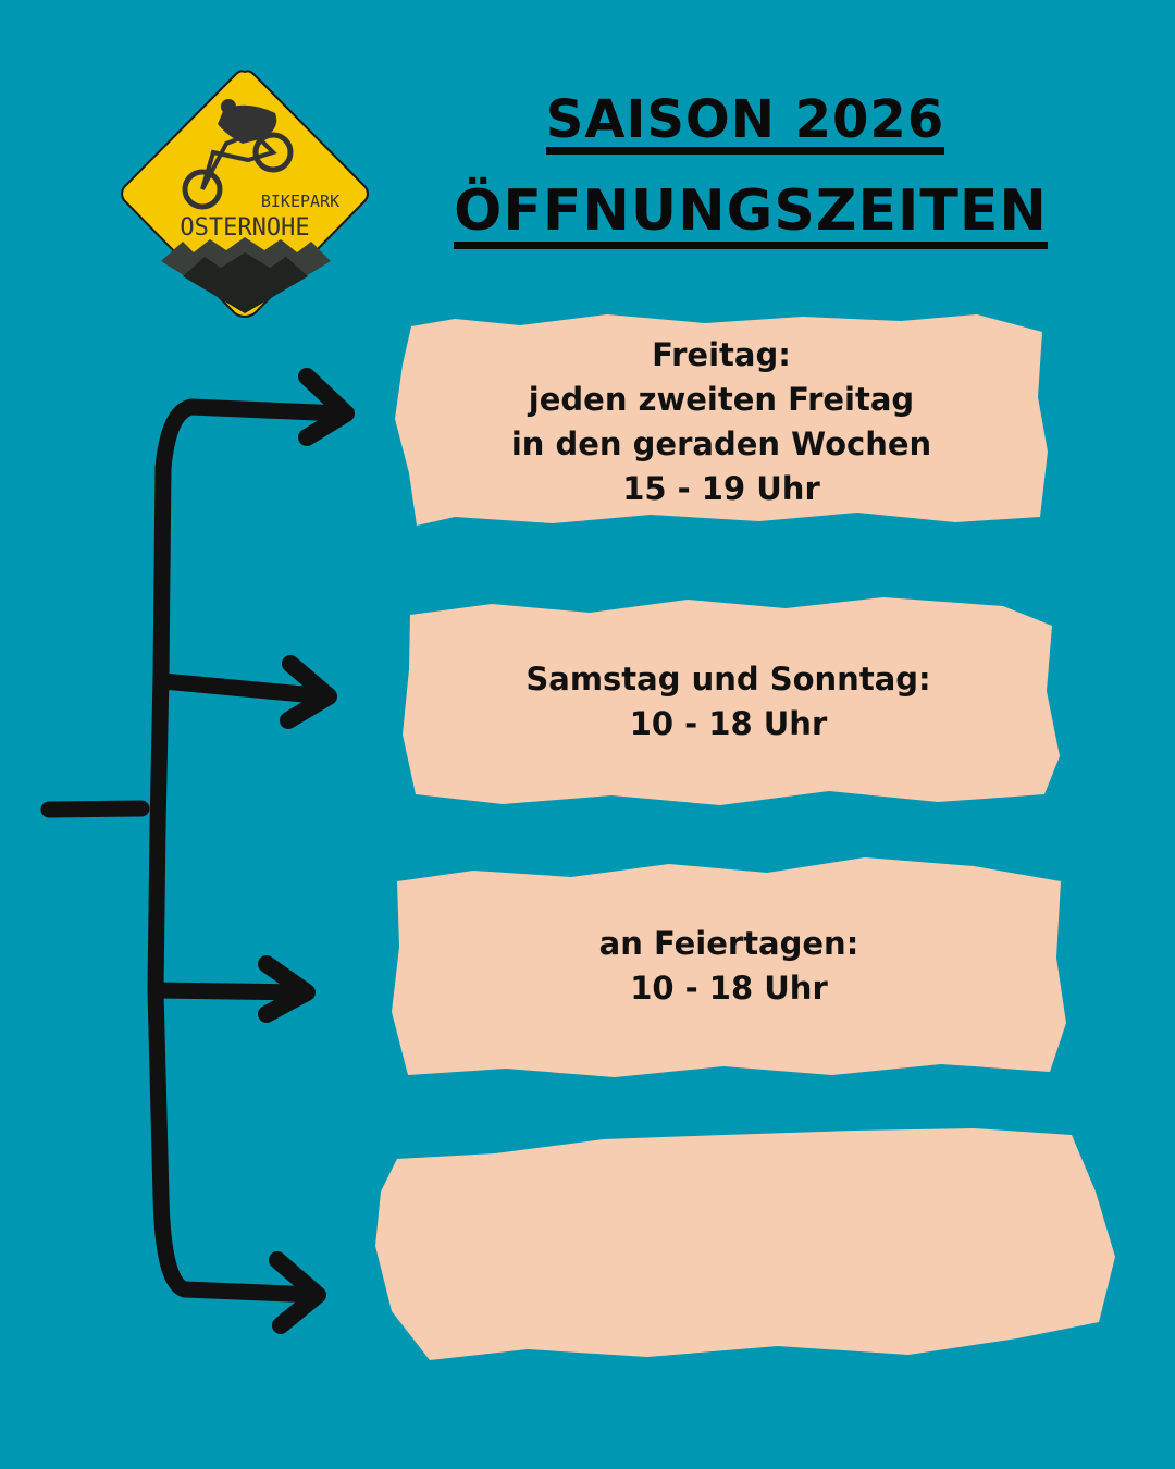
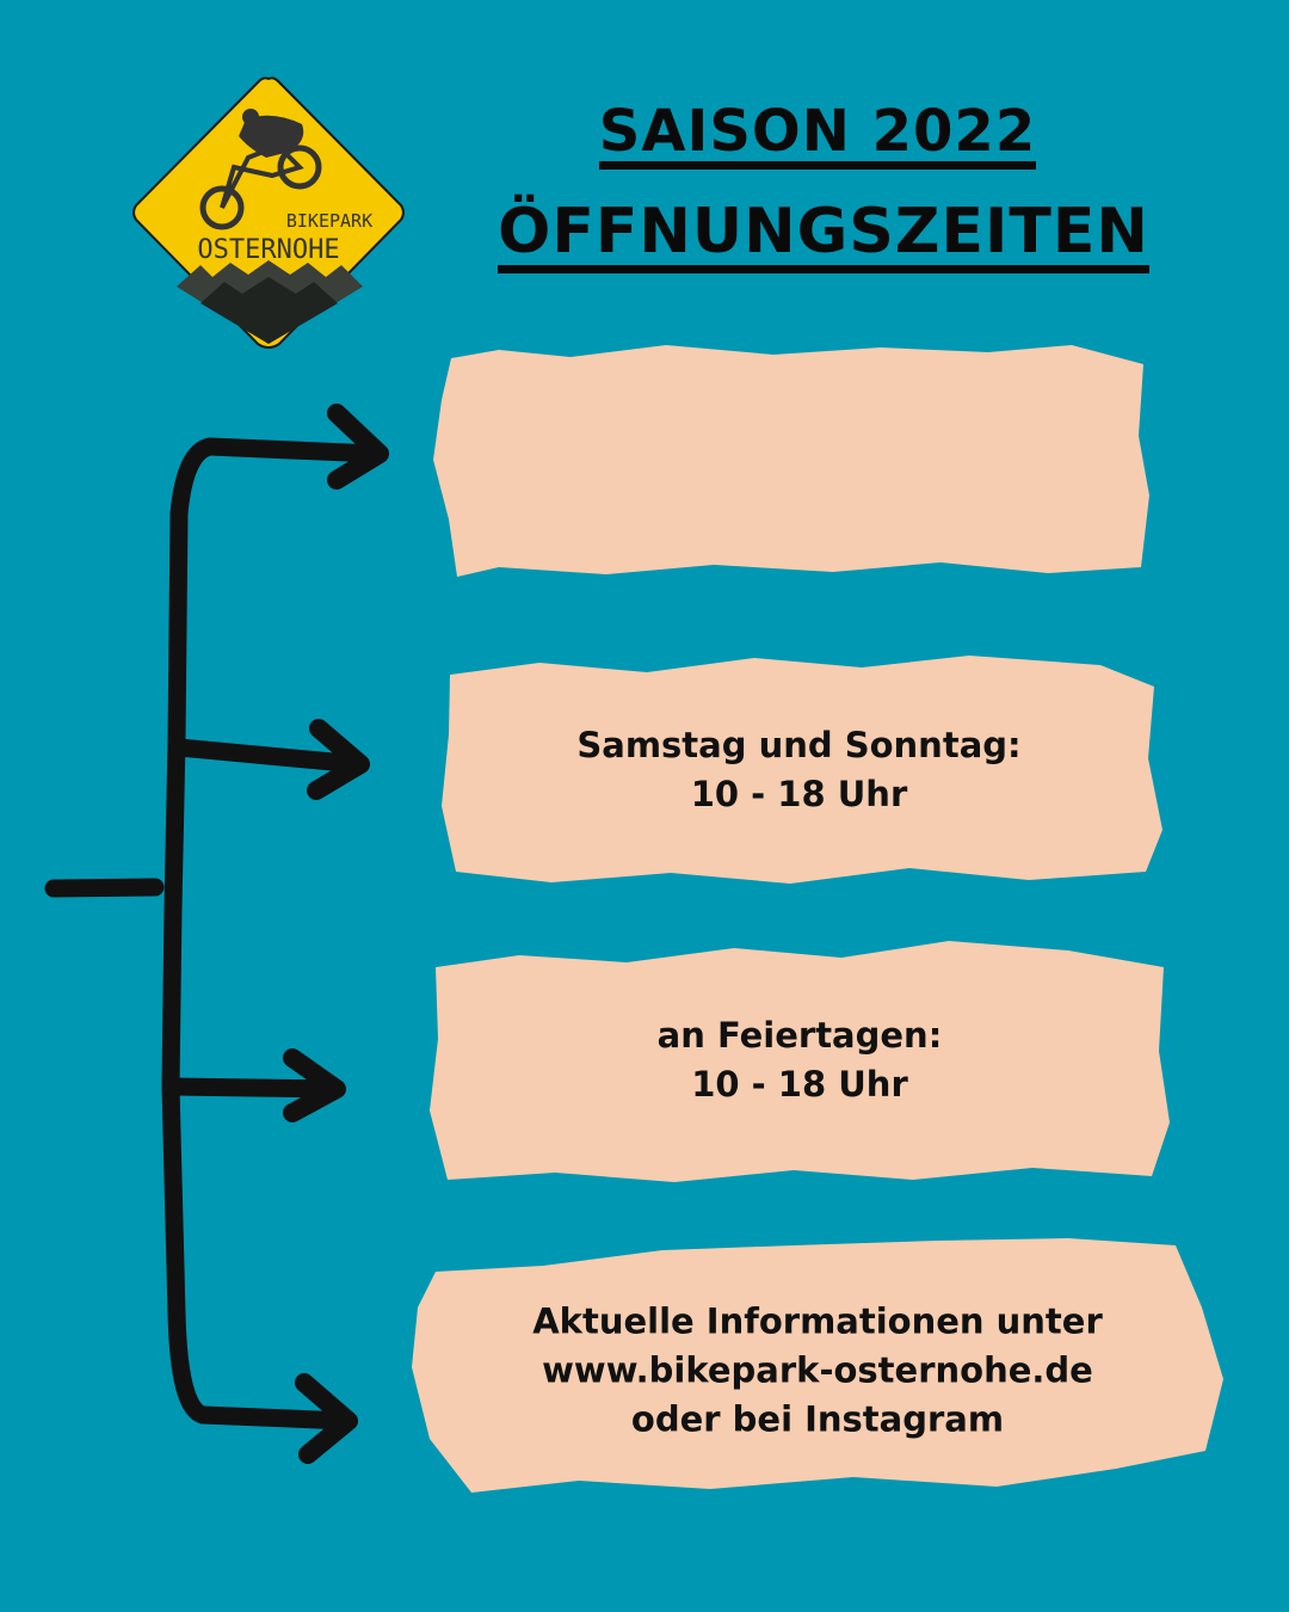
  BIKEPARK
  OSTERNOHE
- SAISON 2026
+ SAISON 2022
  ÖFFNUNGSZEITEN
- Freitag:
- jeden zweiten Freitag
- in den geraden Wochen
- 15 - 19 Uhr
  Samstag und Sonntag:
  10 - 18 Uhr
  an Feiertagen:
  10 - 18 Uhr
+ Aktuelle Informationen unter
+ www.bikepark-osternohe.de
+ oder bei Instagram
